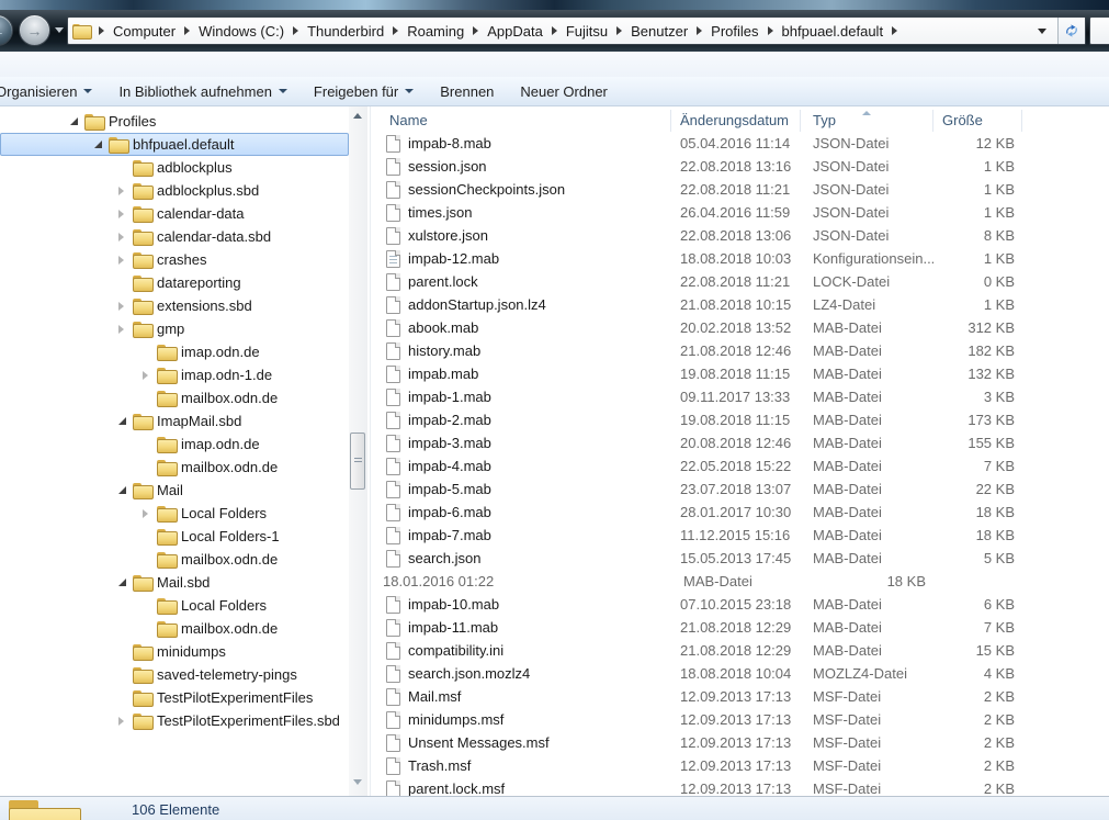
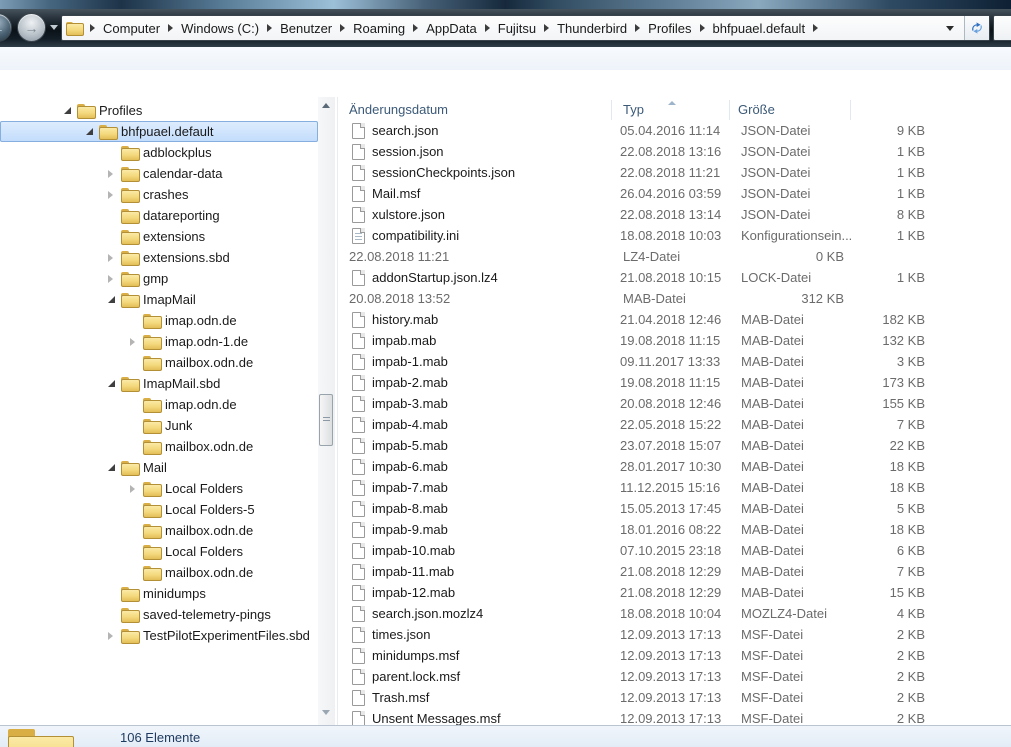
  →
  Computer
  Windows (C:)
- Thunderbird
+ Benutzer
  Roaming
  AppData
  Fujitsu
- Benutzer
+ Thunderbird
  Profiles
  bhfpuael.default
- Organisieren
- In Bibliothek aufnehmen
- Freigeben für
- Brennen
- Neuer Ordner
  Profiles
  bhfpuael.default
  adblockplus
- adblockplus.sbd
  calendar-data
- calendar-data.sbd
  crashes
  datareporting
+ extensions
  extensions.sbd
  gmp
+ ImapMail
  imap.odn.de
  imap.odn-1.de
  mailbox.odn.de
  ImapMail.sbd
  imap.odn.de
+ Junk
  mailbox.odn.de
  Mail
  Local Folders
- Local Folders-1
+ Local Folders-5
  mailbox.odn.de
- Mail.sbd
  Local Folders
  mailbox.odn.de
  minidumps
  saved-telemetry-pings
- TestPilotExperimentFiles
  TestPilotExperimentFiles.sbd
- Name
  Änderungsdatum
  Typ
  Größe
- impab-8.mab
+ search.json
  05.04.2016 11:14
  JSON-Datei
- 12 KB
+ 9 KB
  session.json
  22.08.2018 13:16
  JSON-Datei
  1 KB
  sessionCheckpoints.json
  22.08.2018 11:21
  JSON-Datei
  1 KB
- times.json
+ Mail.msf
- 26.04.2016 11:59
+ 26.04.2016 03:59
  JSON-Datei
  1 KB
  xulstore.json
- 22.08.2018 13:06
+ 22.08.2018 13:14
  JSON-Datei
  8 KB
- impab-12.mab
+ compatibility.ini
  18.08.2018 10:03
  Konfigurationsein...
  1 KB
- parent.lock
  22.08.2018 11:21
- LOCK-Datei
+ LZ4-Datei
  0 KB
  addonStartup.json.lz4
  21.08.2018 10:15
- LZ4-Datei
+ LOCK-Datei
  1 KB
- abook.mab
- 20.02.2018 13:52
+ 20.08.2018 13:52
  MAB-Datei
  312 KB
  history.mab
- 21.08.2018 12:46
+ 21.04.2018 12:46
  MAB-Datei
  182 KB
  impab.mab
  19.08.2018 11:15
  MAB-Datei
  132 KB
  impab-1.mab
  09.11.2017 13:33
  MAB-Datei
  3 KB
  impab-2.mab
  19.08.2018 11:15
  MAB-Datei
  173 KB
  impab-3.mab
  20.08.2018 12:46
  MAB-Datei
  155 KB
  impab-4.mab
  22.05.2018 15:22
  MAB-Datei
  7 KB
  impab-5.mab
- 23.07.2018 13:07
+ 23.07.2018 15:07
  MAB-Datei
  22 KB
  impab-6.mab
  28.01.2017 10:30
  MAB-Datei
  18 KB
  impab-7.mab
  11.12.2015 15:16
  MAB-Datei
  18 KB
- search.json
+ impab-8.mab
  15.05.2013 17:45
  MAB-Datei
  5 KB
+ impab-9.mab
- 18.01.2016 01:22
+ 18.01.2016 08:22
  MAB-Datei
  18 KB
  impab-10.mab
  07.10.2015 23:18
  MAB-Datei
  6 KB
  impab-11.mab
  21.08.2018 12:29
  MAB-Datei
  7 KB
- compatibility.ini
+ impab-12.mab
  21.08.2018 12:29
  MAB-Datei
  15 KB
  search.json.mozlz4
  18.08.2018 10:04
  MOZLZ4-Datei
  4 KB
- Mail.msf
+ times.json
  12.09.2013 17:13
  MSF-Datei
  2 KB
  minidumps.msf
  12.09.2013 17:13
  MSF-Datei
  2 KB
- Unsent Messages.msf
+ parent.lock.msf
  12.09.2013 17:13
  MSF-Datei
  2 KB
  Trash.msf
  12.09.2013 17:13
  MSF-Datei
  2 KB
- parent.lock.msf
+ Unsent Messages.msf
  12.09.2013 17:13
  MSF-Datei
  2 KB
  106 Elemente
